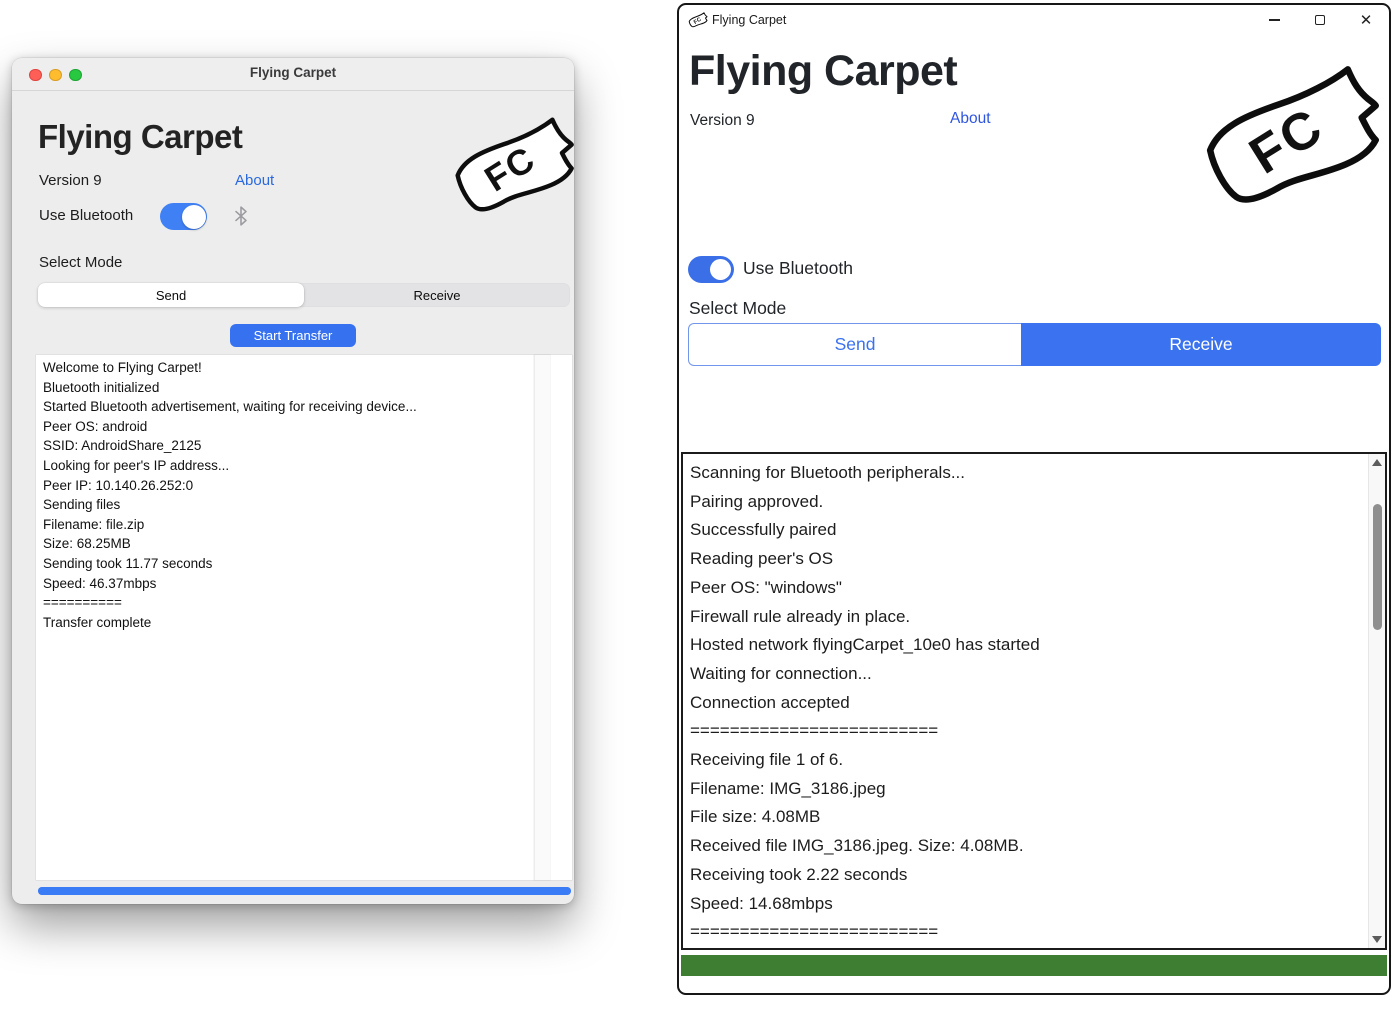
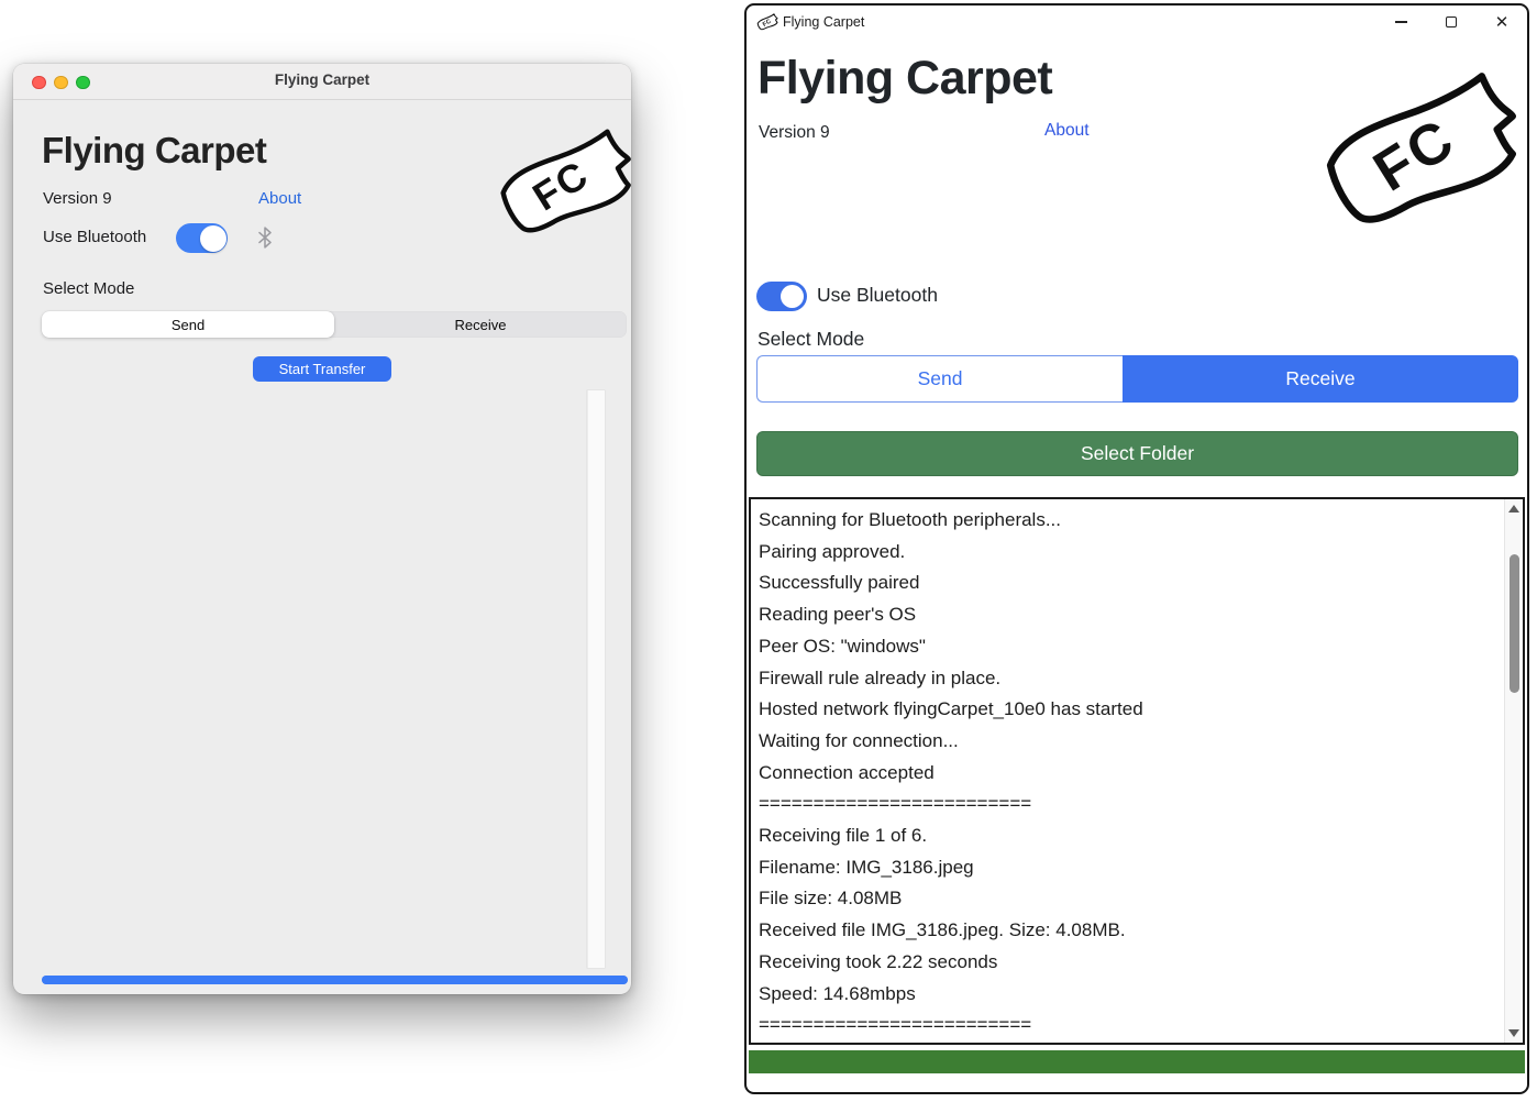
  Flying Carpet
  Flying Carpet
  Version 9
  About
  Use Bluetooth
  Select Mode
  Send
  Receive
  Start Transfer
- Welcome to Flying Carpet!
- Bluetooth initialized
- Started Bluetooth advertisement, waiting for receiving device...
- Peer OS: android
- SSID: AndroidShare_2125
- Looking for peer's IP address...
- Peer IP: 10.140.26.252:0
- Sending files
- Filename: file.zip
- Size: 68.25MB
- Sending took 11.77 seconds
- Speed: 46.37mbps
- ==========
- Transfer complete
  Flying Carpet
  ✕
  Flying Carpet
  Version 9
  About
  Use Bluetooth
  Select Mode
  Send
  Receive
+ Select Folder
  Scanning for Bluetooth peripherals...
  Pairing approved.
  Successfully paired
  Reading peer's OS
  Peer OS: "windows"
  Firewall rule already in place.
  Hosted network flyingCarpet_10e0 has started
  Waiting for connection...
  Connection accepted
  =========================
  Receiving file 1 of 6.
  Filename: IMG_3186.jpeg
  File size: 4.08MB
  Received file IMG_3186.jpeg. Size: 4.08MB.
  Receiving took 2.22 seconds
  Speed: 14.68mbps
  =========================
